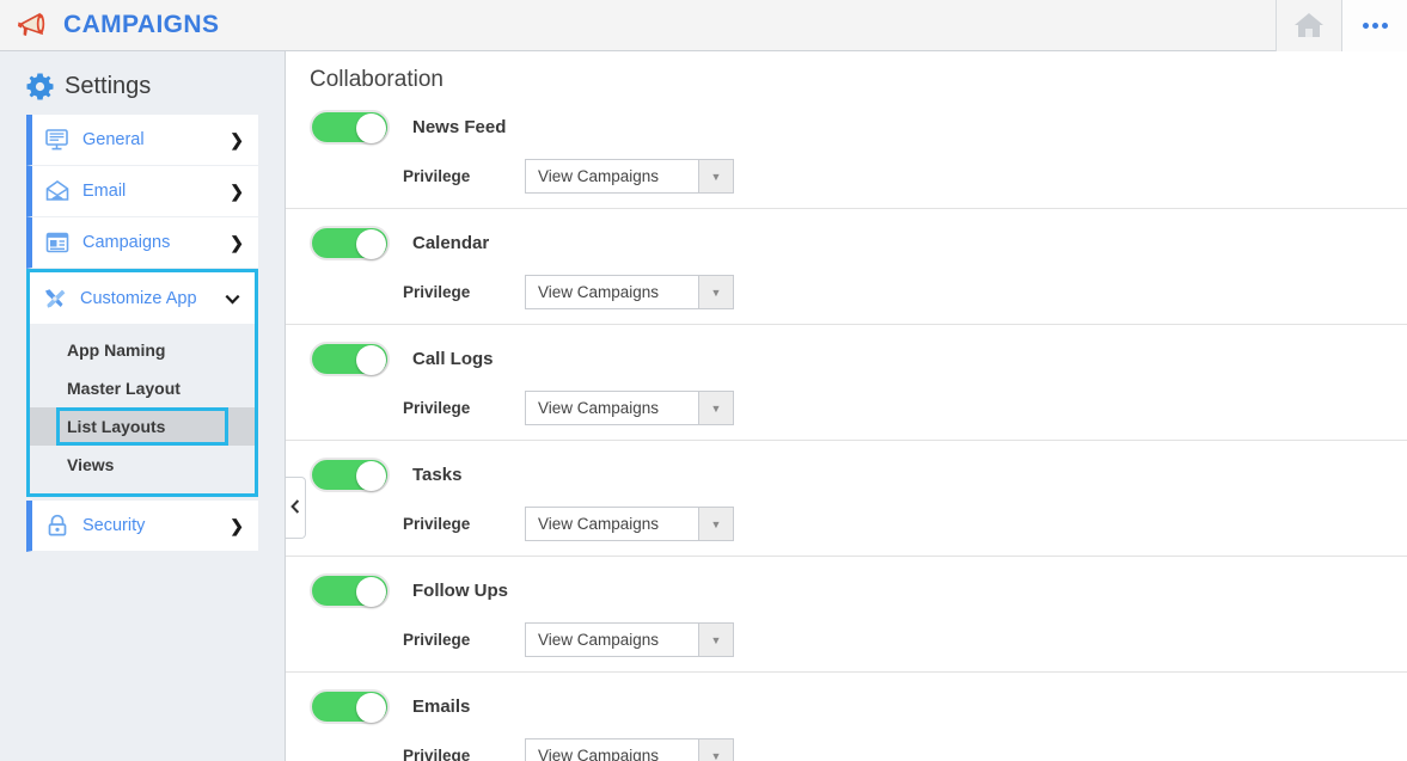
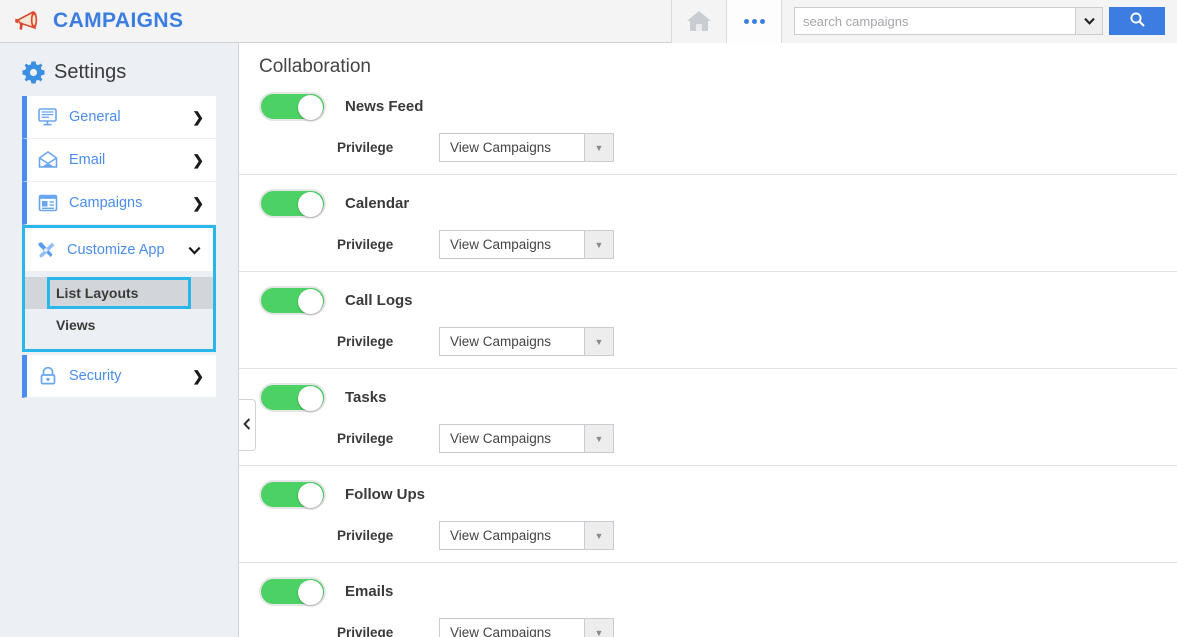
  CAMPAIGNS
+ search campaigns
  Settings
  General
  ❯
  Email
  ❯
  Campaigns
  ❯
  Customize App
- App Naming
- Master Layout
  List Layouts
  Views
  Security
  ❯
  Collaboration
  News Feed
  Privilege
  View Campaigns
  ▼
  Calendar
  Privilege
  View Campaigns
  ▼
  Call Logs
  Privilege
  View Campaigns
  ▼
  Tasks
  Privilege
  View Campaigns
  ▼
  Follow Ups
  Privilege
  View Campaigns
  ▼
  Emails
  Privilege
  View Campaigns
  ▼
